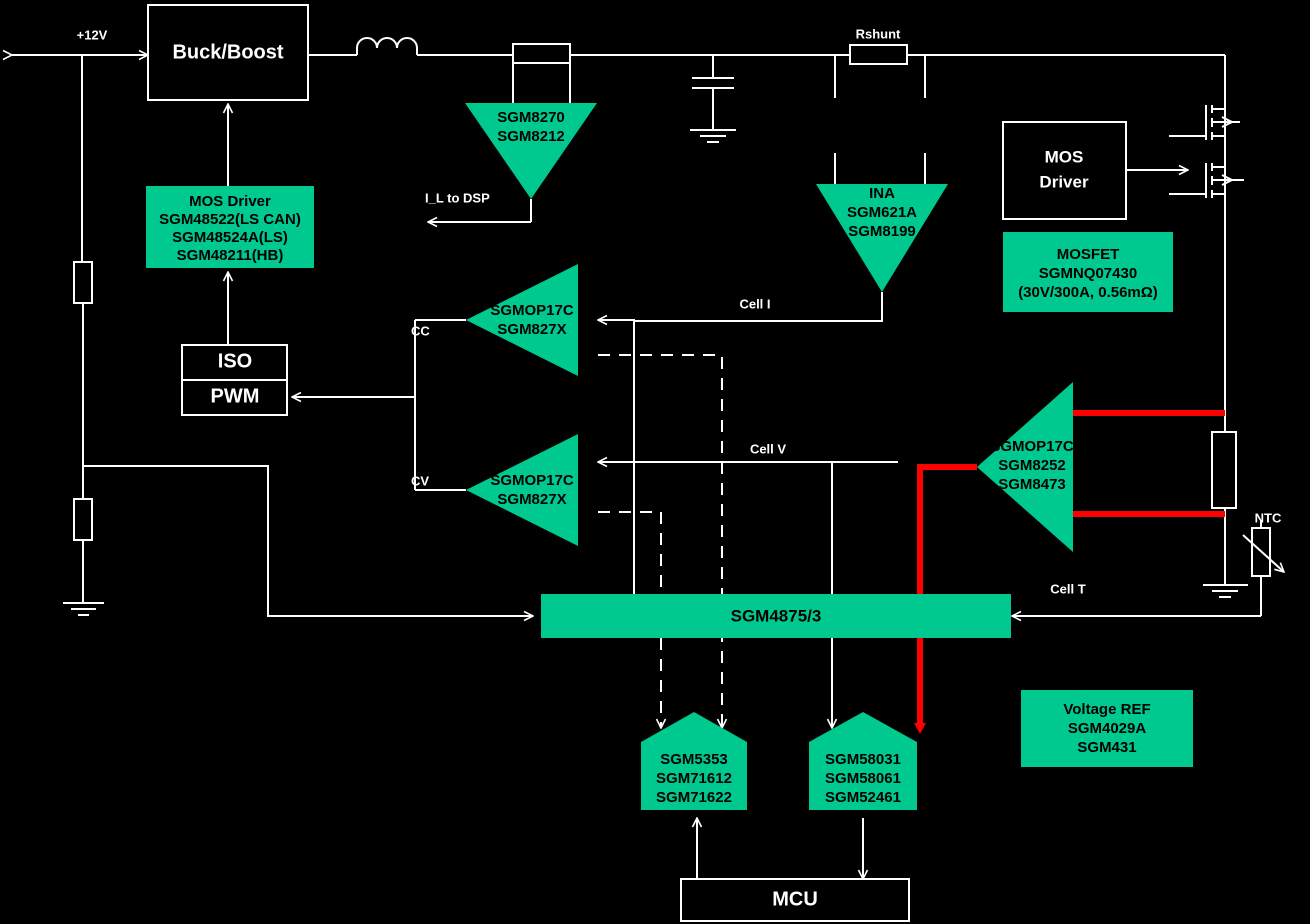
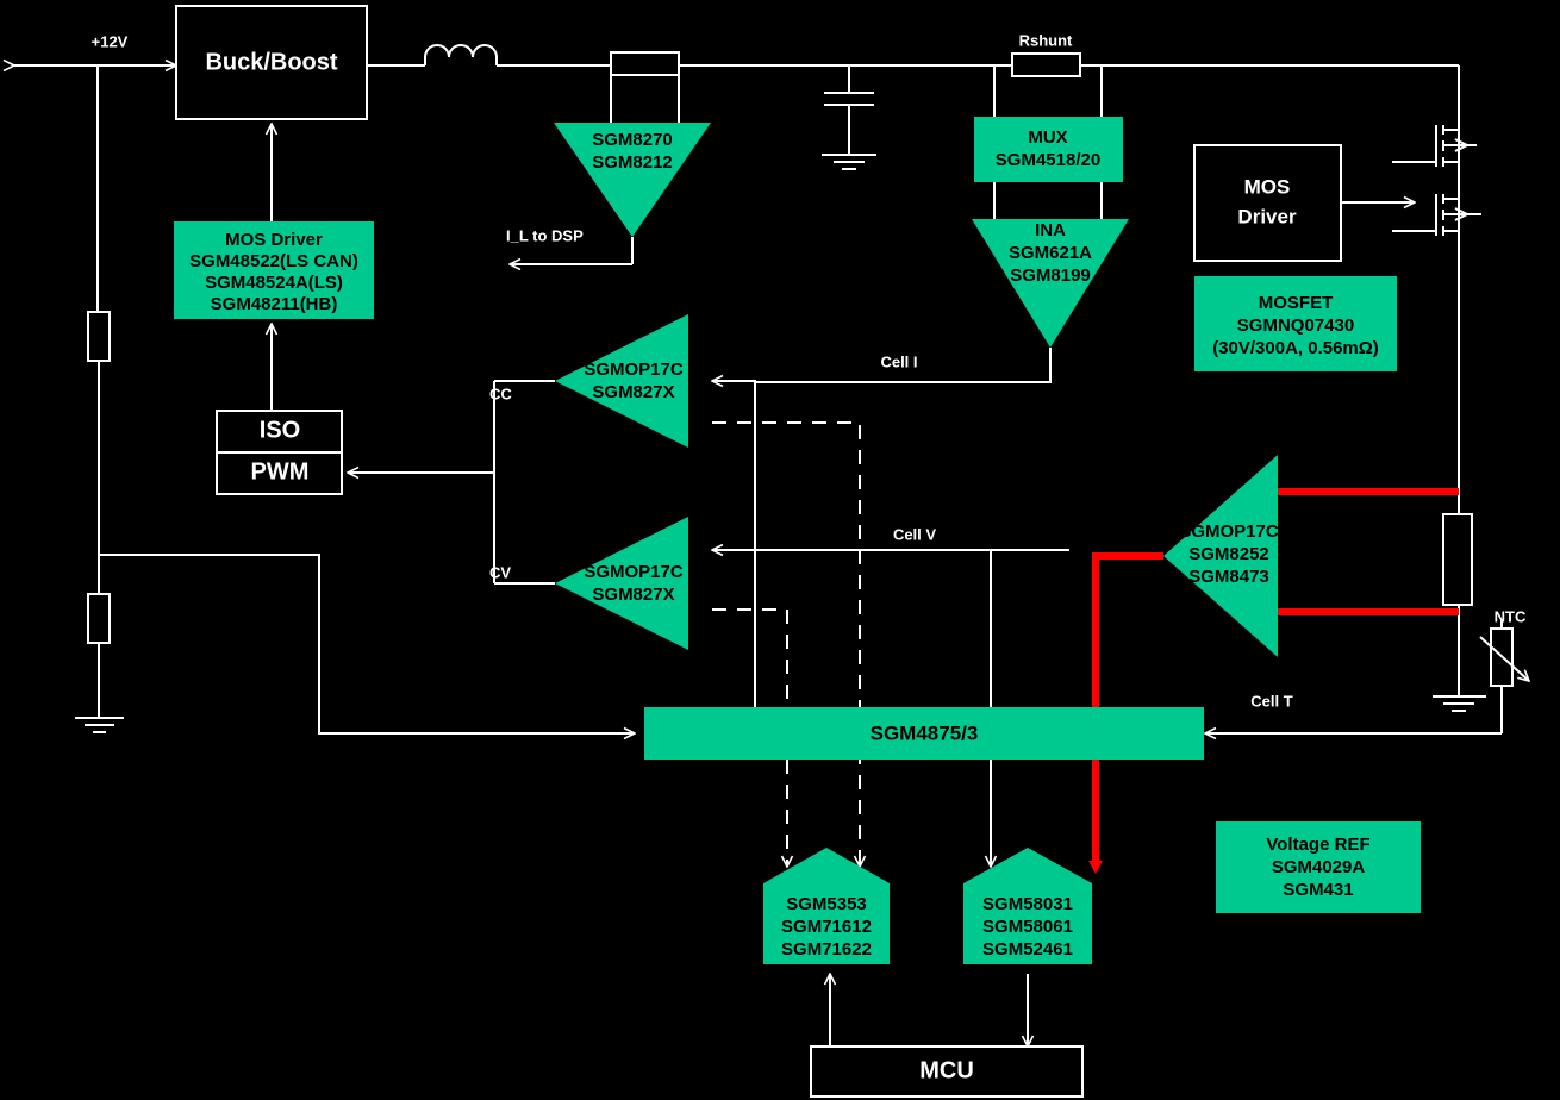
  +12V
  Buck/Boost
  SGM8270
  SGM8212
  I_L to DSP
  Rshunt
+ MUX
+ SGM4518/20
  INA
  SGM621A
  SGM8199
  MOS
  Driver
  MOSFET
  SGMNQ07430
  (30V/300A, 0.56mΩ)
  NTC
  Cell T
  SGMOP17C
  SGM8252
  SGM8473
  MOS Driver
  SGM48522(LS CAN)
  SGM48524A(LS)
  SGM48211(HB)
  ISO
  PWM
  CC
  CV
  SGMOP17C
  SGM827X
  SGMOP17C
  SGM827X
  Cell I
  Cell V
  SGM4875/3
  SGM5353
  SGM71612
  SGM71622
  SGM58031
  SGM58061
  SGM52461
  Voltage REF
  SGM4029A
  SGM431
  MCU
